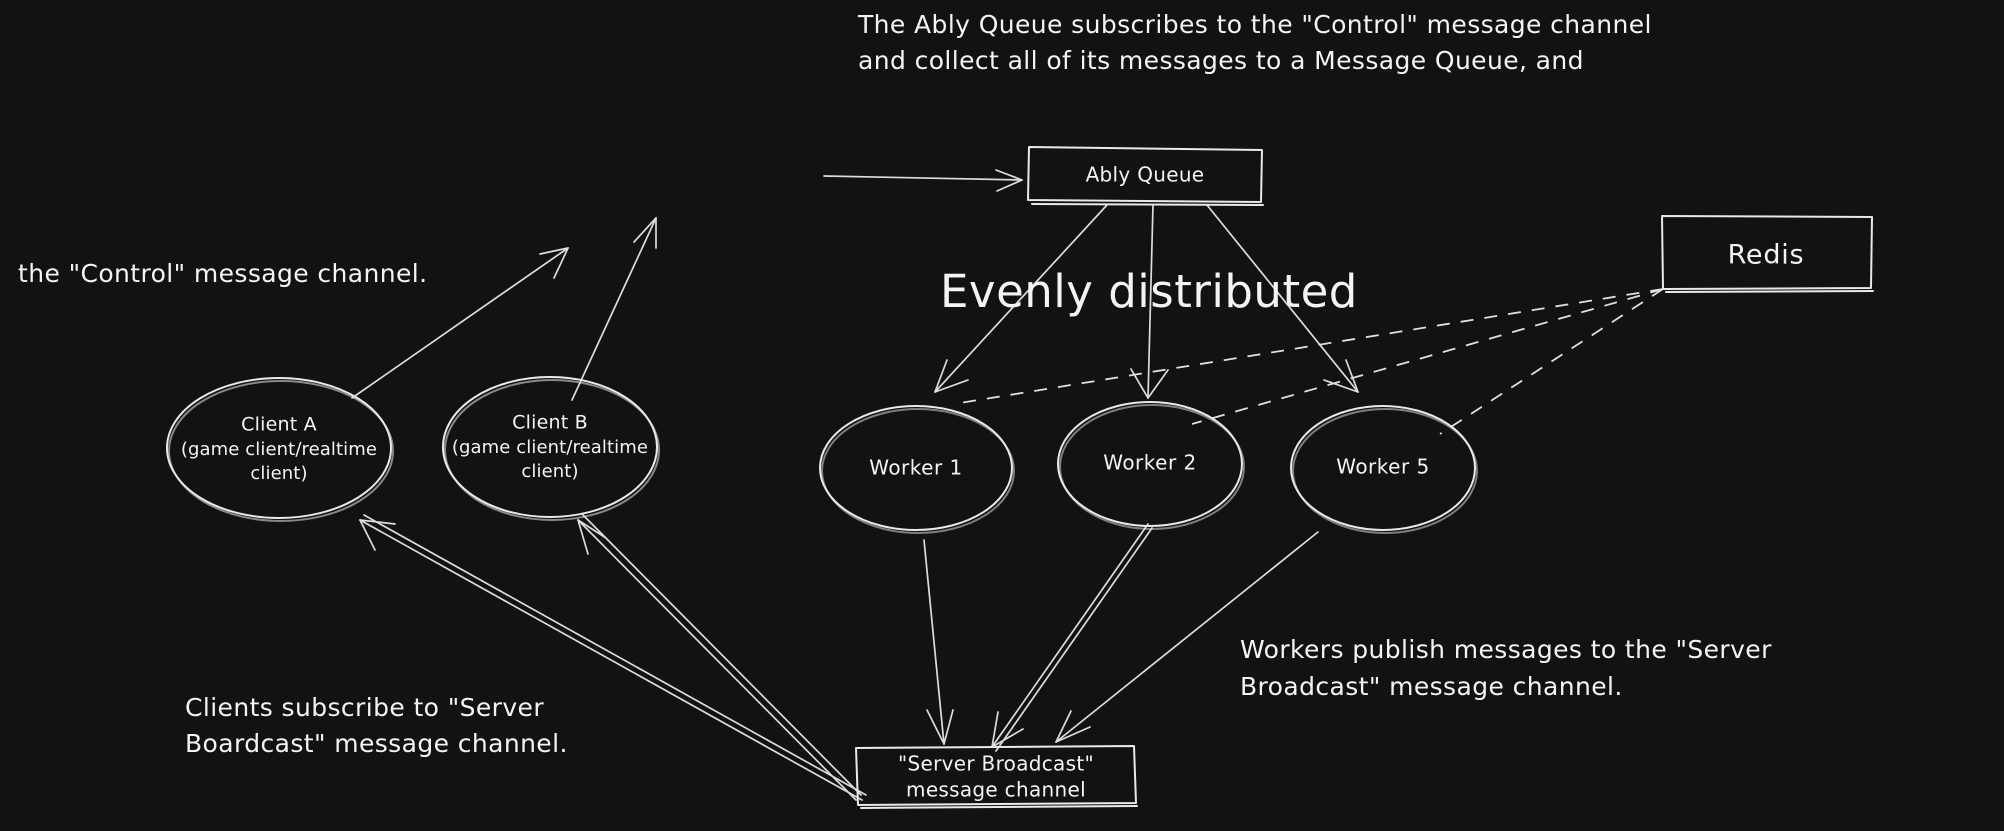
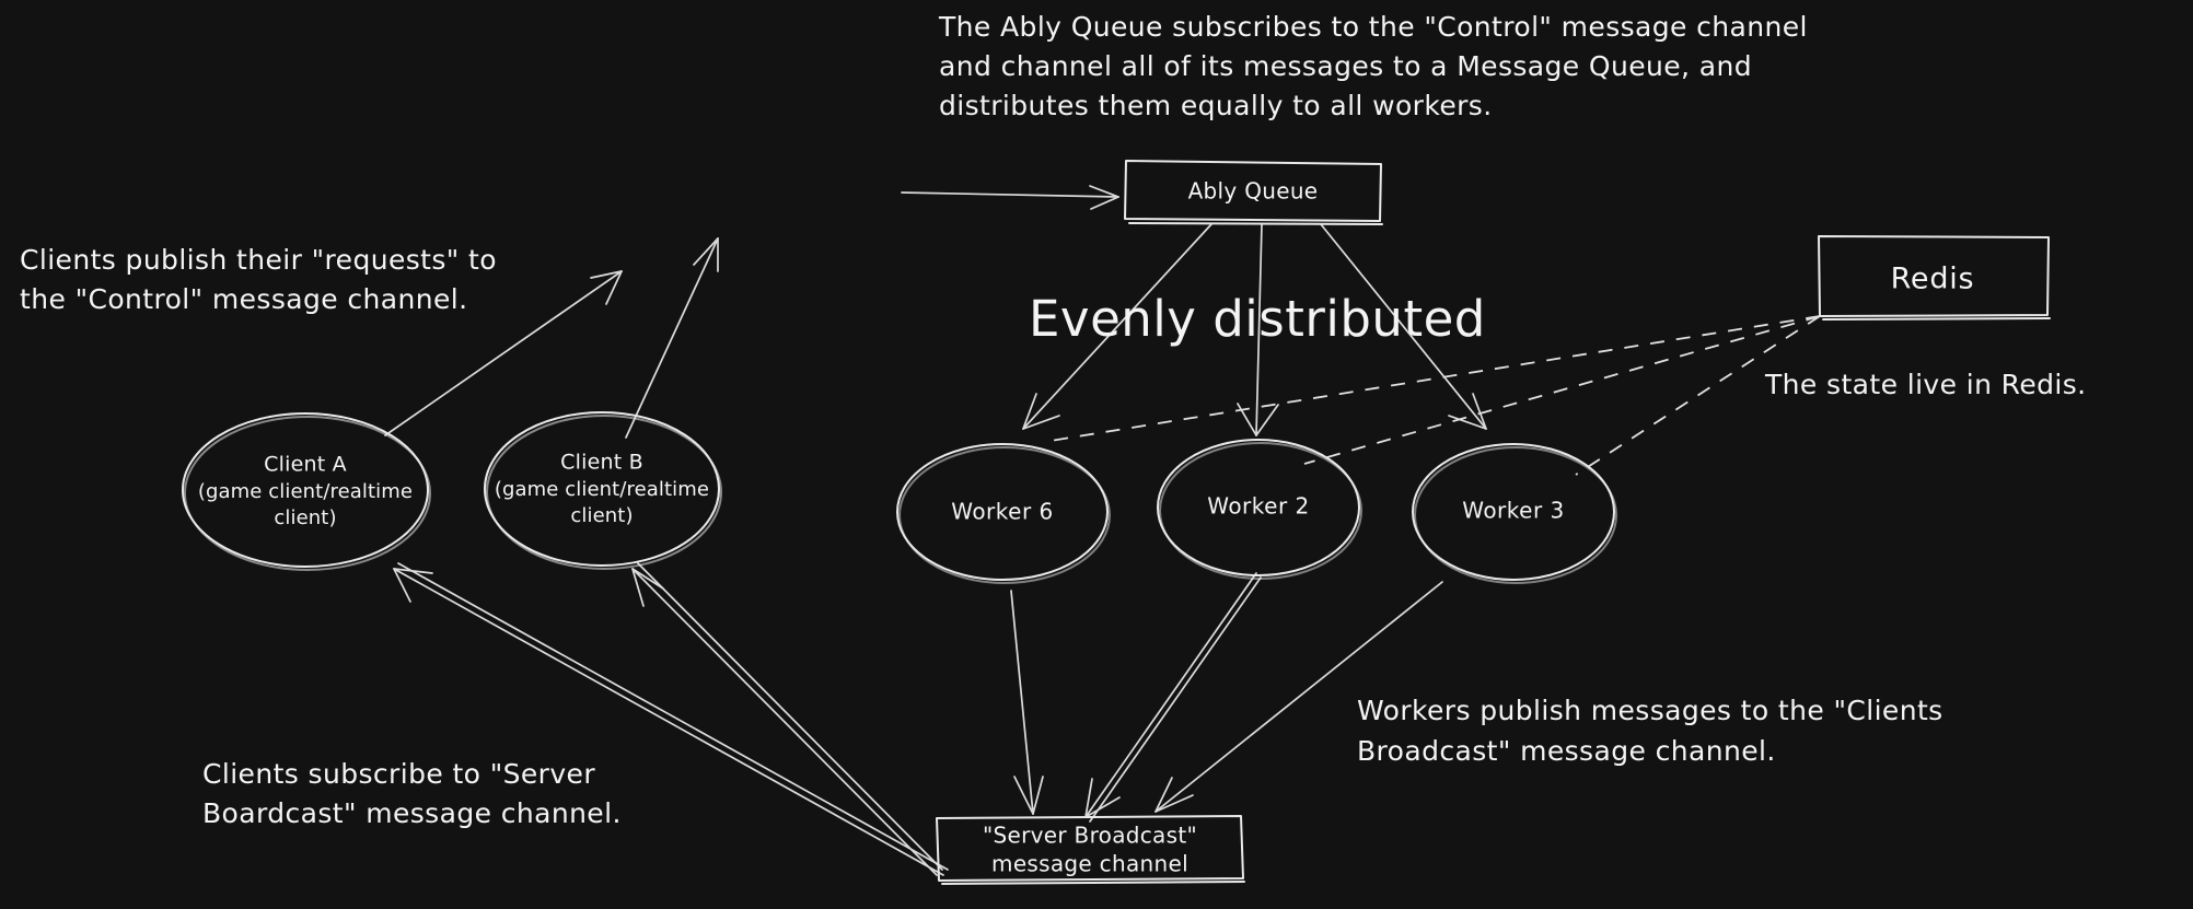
  Ably Queue
  Redis
  "Server Broadcast"
  message channel
  Client A
  (game client/realtime
  client)
  Client B
  (game client/realtime
  client)
- Worker 1
+ Worker 6
  Worker 2
- Worker 5
+ Worker 3
  The Ably Queue subscribes to the "Control" message channel
- and collect all of its messages to a Message Queue, and
+ and channel all of its messages to a Message Queue, and
+ distributes them equally to all workers.
+ Clients publish their "requests" to
  the "Control" message channel.
  Clients subscribe to "Server
  Boardcast" message channel.
- Workers publish messages to the "Server
+ Workers publish messages to the "Clients
  Broadcast" message channel.
+ The state live in Redis.
  Evenly distributed
